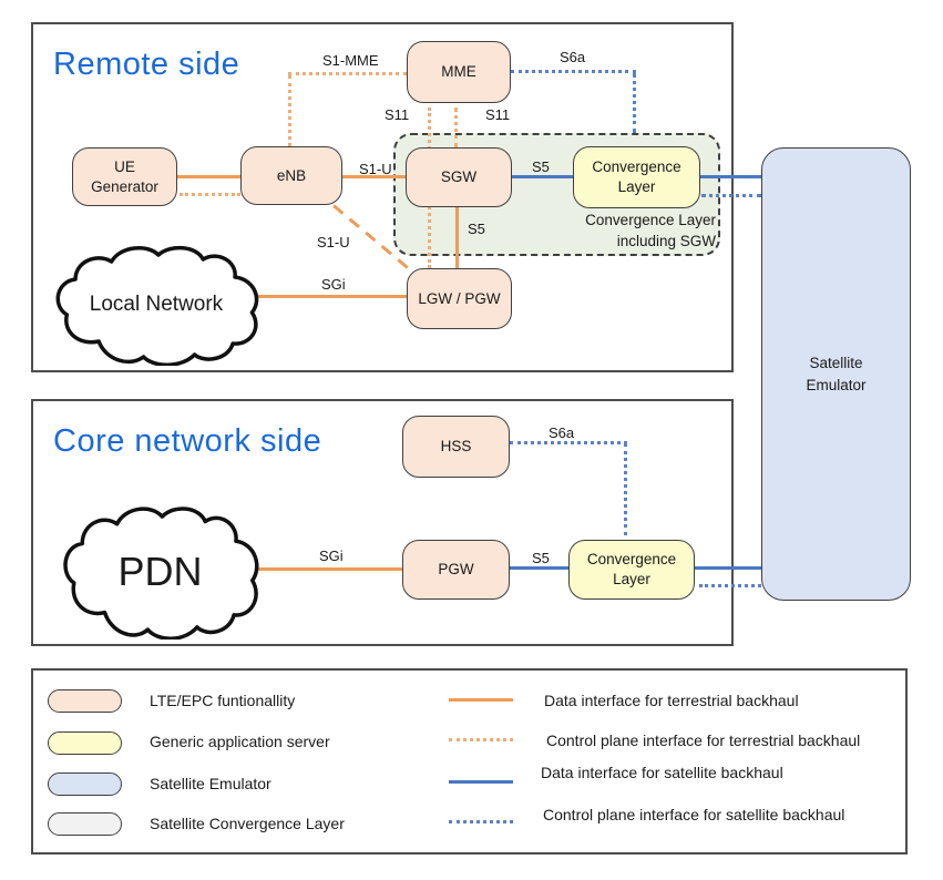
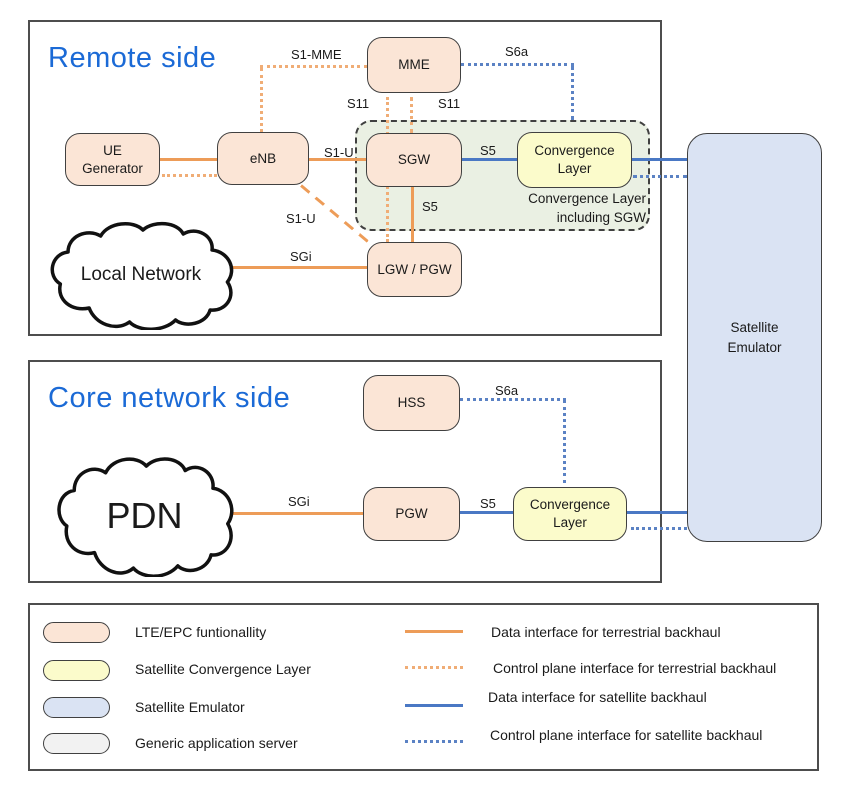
  Remote side
  Core network side
  Convergence Layer
  including SGW
  S1-MME
  S11
  S11
  S6a
  S1-U
  S5
  S1-U
  S5
  SGi
  S6a
  SGi
  S5
  UE
  Generator
  eNB
  MME
  SGW
  Convergence
  Layer
  LGW / PGW
  HSS
  PGW
  Convergence
  Layer
  Local Network
  PDN
  Satellite
  Emulator
  LTE/EPC funtionallity
- Generic application server
+ Satellite Convergence Layer
  Satellite Emulator
- Satellite Convergence Layer
+ Generic application server
  Data interface for terrestrial backhaul
  Control plane interface for terrestrial backhaul
  Data interface for satellite backhaul
  Control plane interface for satellite backhaul
